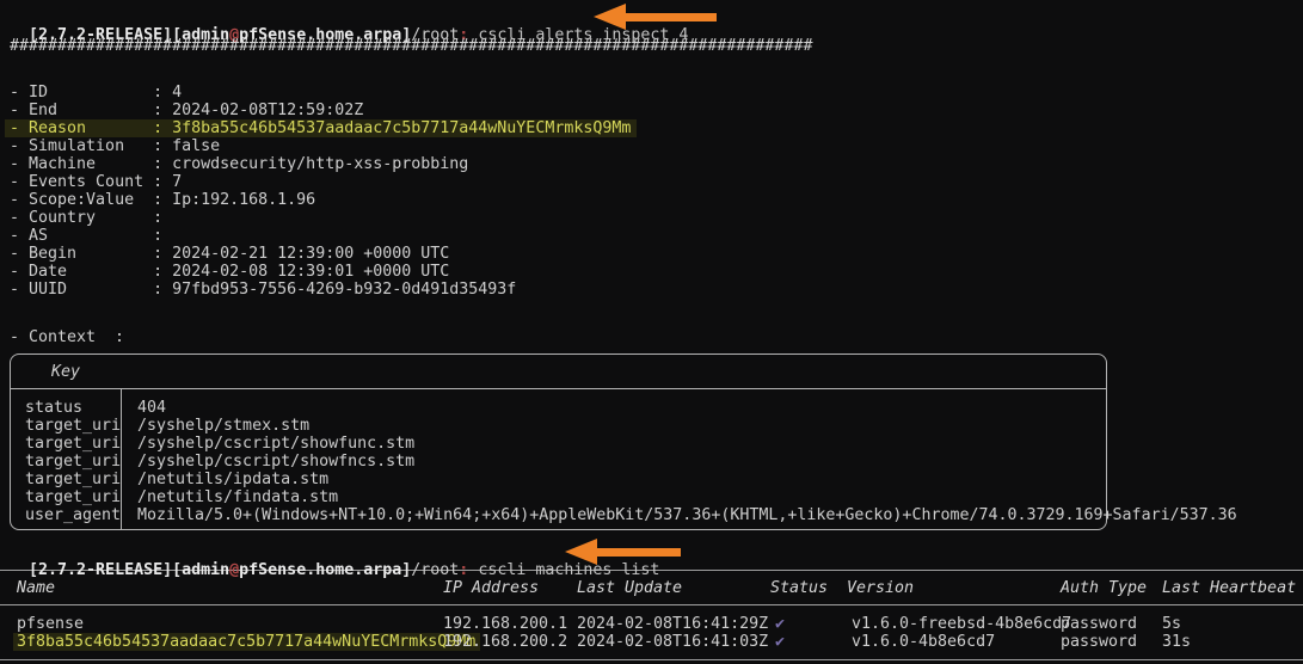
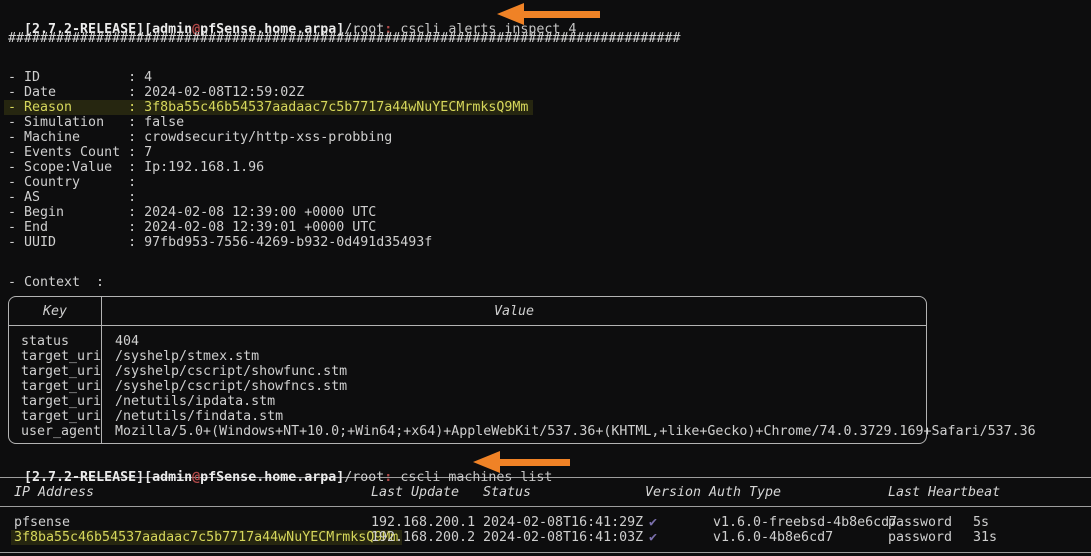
  [2.7.2-RELEASE][admin@pfSense.home.arpa]/root: cscli alerts inspect 4
  ####################################################################################
  - ID : 4
- - End : 2024-02-08T12:59:02Z
+ - Date : 2024-02-08T12:59:02Z
  - Reason : 3f8ba55c46b54537aadaac7c5b7717a44wNuYECMrmksQ9Mm
  - Simulation : false
  - Machine : crowdsecurity/http-xss-probbing
  - Events Count : 7
  - Scope:Value : Ip:192.168.1.96
  - Country :
  - AS :
- - Begin : 2024-02-21 12:39:00 +0000 UTC
+ - Begin : 2024-02-08 12:39:00 +0000 UTC
- - Date : 2024-02-08 12:39:01 +0000 UTC
+ - End : 2024-02-08 12:39:01 +0000 UTC
  - UUID : 97fbd953-7556-4269-b932-0d491d35493f
  - Context :
  Key
+ Value
  status
  target_uri
  target_uri
  target_uri
  target_uri
  target_uri
  user_agent
  404
  /syshelp/stmex.stm
  /syshelp/cscript/showfunc.stm
  /syshelp/cscript/showfncs.stm
  /netutils/ipdata.stm
  /netutils/findata.stm
  Mozilla/5.0+(Windows+NT+10.0;+Win64;+x64)+AppleWebKit/537.36+(KHTML,+like+Gecko)+Chrome/74.0.3729.169+Safari/537.36
  [2.7.2-RELEASE][admin@pfSense.home.arpa]/root: cscli machines list
- Name
  IP Address
  Last Update
  Status
  Version
  Auth Type
  Last Heartbeat
  pfsense
  192.168.200.1
  2024-02-08T16:41:29Z
  ✔
  v1.6.0-freebsd-4b8e6cd
  password
  5s
  3f8ba55c46b54537aadaac7c5b7717a44wNuYECMrmksQ9Mm
  192.168.200.2
  2024-02-08T16:41:03Z
  ✔
  v1.6.0-4b8e6cd7
  password
  31s
